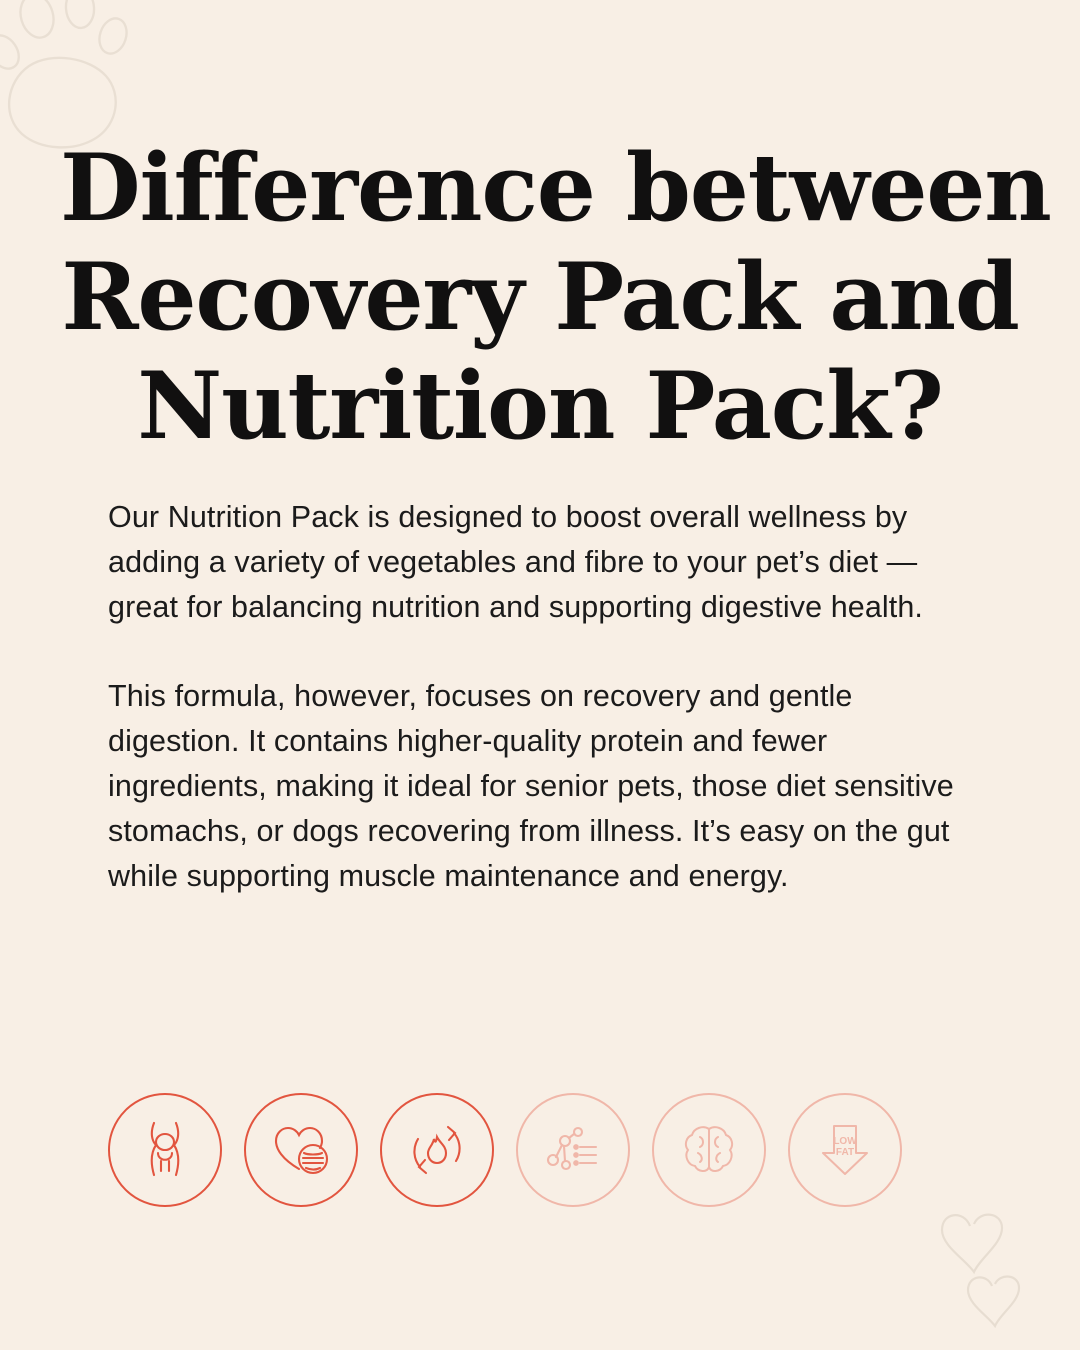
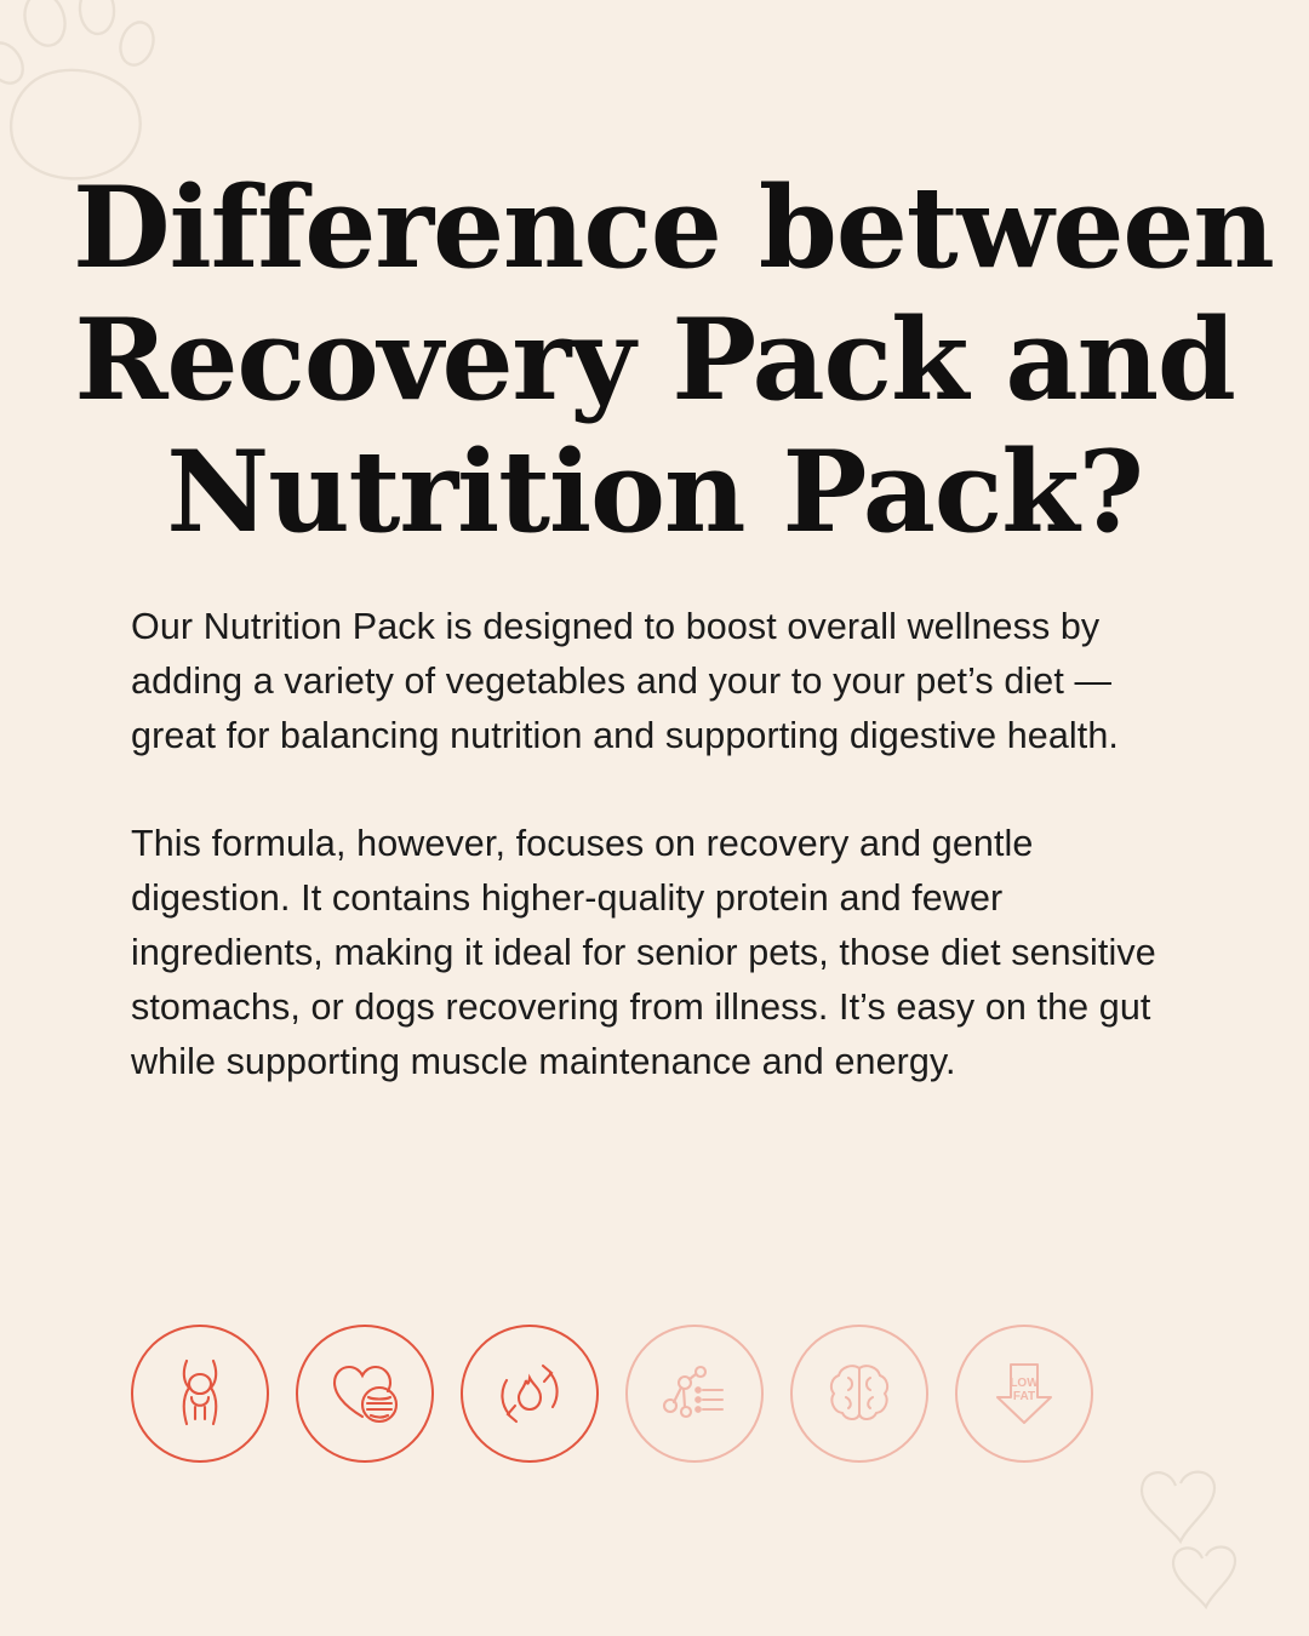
  Difference between
  Recovery Pack and
  Nutrition Pack?
- Our Nutrition Pack is designed to boost overall wellness by adding a variety of vegetables and fibre to your pet’s diet — great for balancing nutrition and supporting digestive health.
+ Our Nutrition Pack is designed to boost overall wellness by adding a variety of vegetables and your to your pet’s diet — great for balancing nutrition and supporting digestive health.
  This formula, however, focuses on recovery and gentle digestion. It contains higher-quality protein and fewer ingredients, making it ideal for senior pets, those diet sensitive stomachs, or dogs recovering from illness. It’s easy on the gut while supporting muscle maintenance and energy.
  LOW
  FAT
